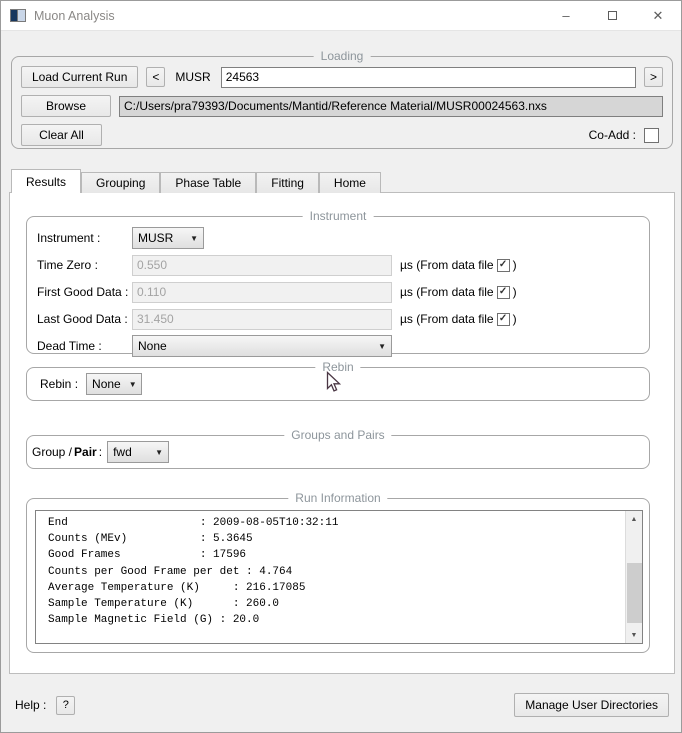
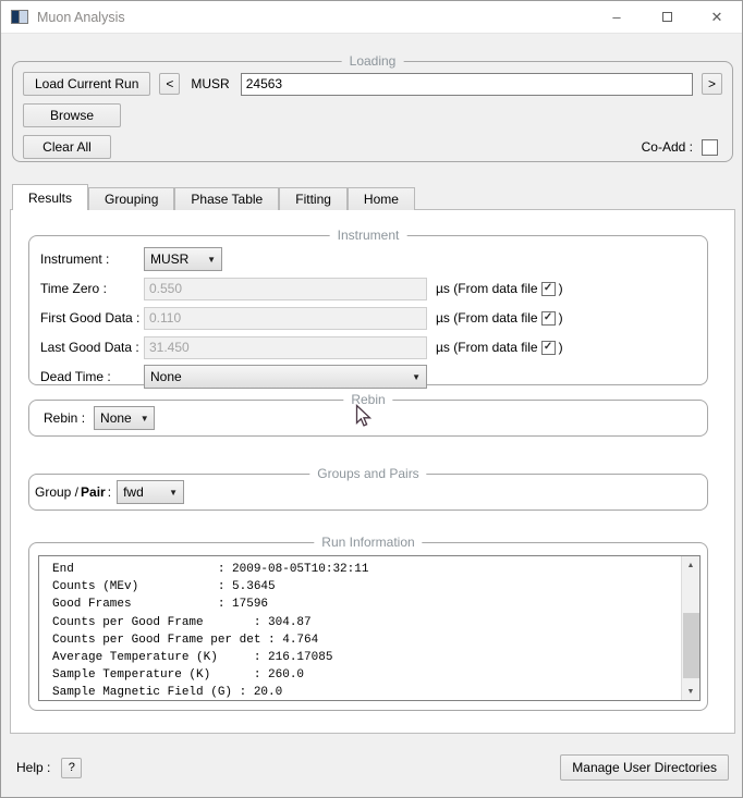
  Muon Analysis
  –
  ✕
  Loading
  Load Current Run
  <
  MUSR
  24563
  >
  Browse
- C:/Users/pra79393/Documents/Mantid/Reference Material/MUSR00024563.nxs
  Clear All
  Co-Add :
  Results
  Grouping
  Phase Table
  Fitting
  Home
  Instrument
  Instrument :
  MUSR
  ▼
  Time Zero :
  0.550
  µs (From data file
  ✓
  )
  First Good Data :
  0.110
  µs (From data file
  ✓
  )
  Last Good Data :
  31.450
  µs (From data file
  ✓
  )
  Dead Time :
  None
  ▼
  Rebin
  Rebin :
  None
  ▼
  Groups and Pairs
  Group /
  Pair
  :
  fwd
  ▼
  Run Information
  End : 2009-08-05T10:32:11
  Counts (MEv) : 5.3645
  Good Frames : 17596
+ Counts per Good Frame : 304.87
  Counts per Good Frame per det : 4.764
  Average Temperature (K) : 216.17085
  Sample Temperature (K) : 260.0
  Sample Magnetic Field (G) : 20.0
  Help :
  ?
  Manage User Directories
